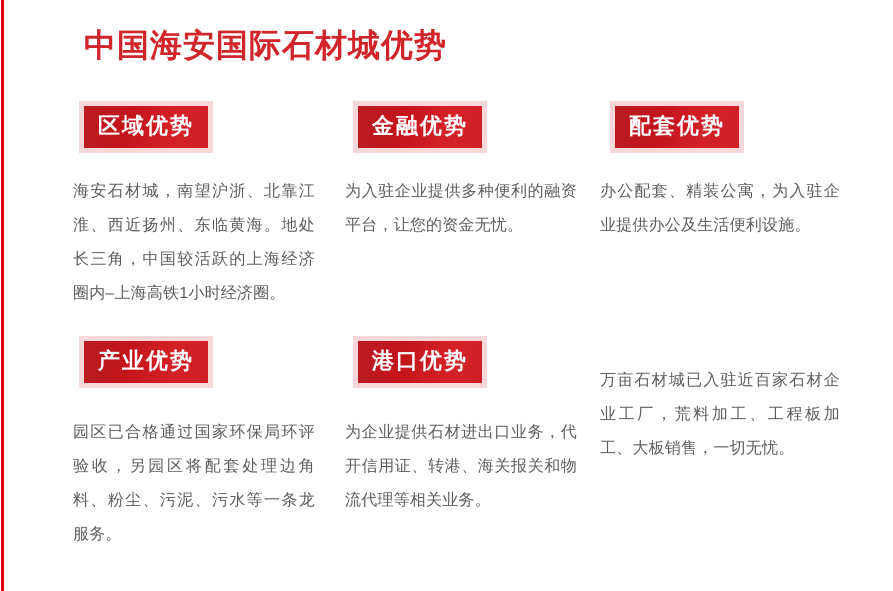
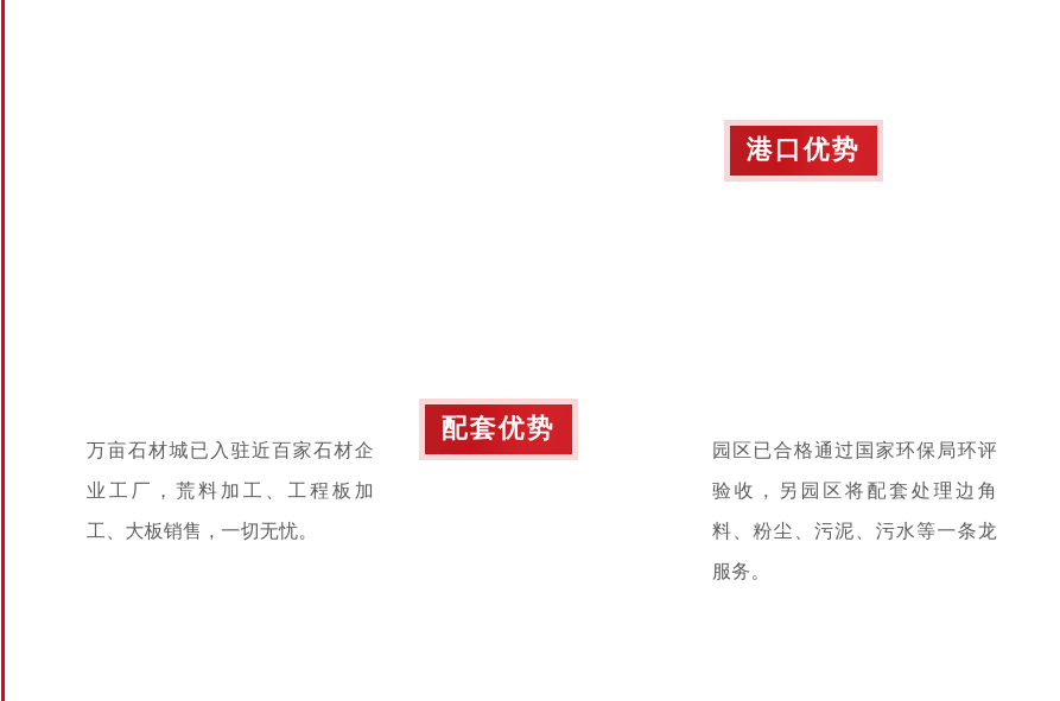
- 中国海安国际石材城优势
- 区域优势
- 海安石材城，南望沪浙、北靠江淮、西近扬州、东临黄海。地处长三角，中国较活跃的上海经济圈内–上海高铁1小时经济圈。
- 金融优势
- 为入驻企业提供多种便利的融资平台，让您的资金无忧。
- 配套优势
+ 港口优势
- 办公配套、精装公寓，为入驻企业提供办公及生活便利设施。
- 产业优势
- 园区已合格通过国家环保局环评验收，另园区将配套处理边角料、粉尘、污泥、污水等一条龙服务。
+ 万亩石材城已入驻近百家石材企业工厂，荒料加工、工程板加工、大板销售，一切无忧。
- 港口优势
+ 配套优势
- 为企业提供石材进出口业务，代开信用证、转港、海关报关和物流代理等相关业务。
- 万亩石材城已入驻近百家石材企业工厂，荒料加工、工程板加工、大板销售，一切无忧。
+ 园区已合格通过国家环保局环评验收，另园区将配套处理边角料、粉尘、污泥、污水等一条龙服务。
